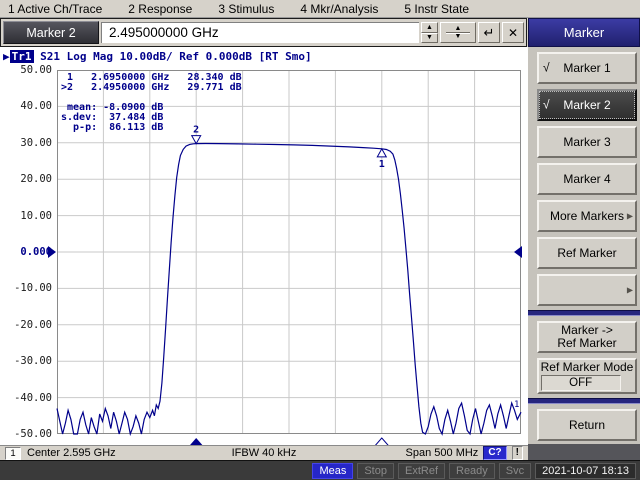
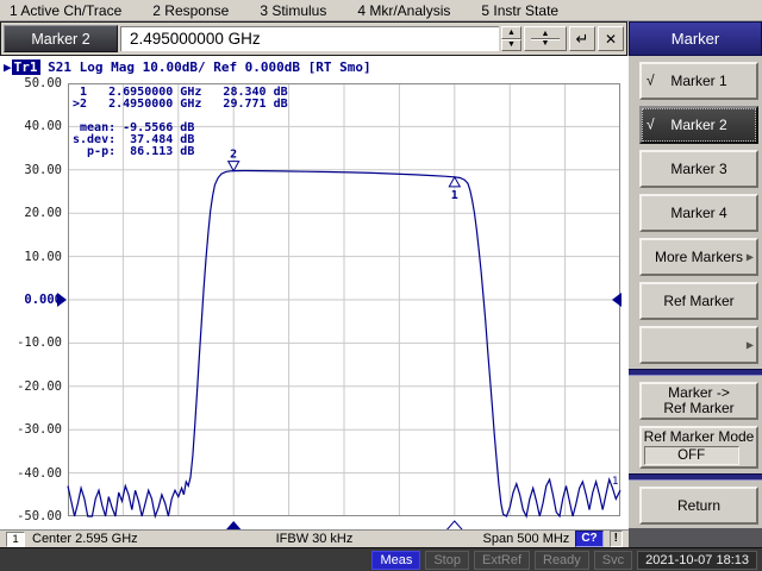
  1 Active Ch/Trace
  2 Response
  3 Stimulus
  4 Mkr/Analysis
  5 Instr State
  Marker 2
  2.495000000 GHz
  ↵
  ✕
  ▶ Tr1 S21 Log Mag 10.00dB/ Ref 0.000dB [RT Smo]
  1
  2
  1
  50.00
  40.00
  30.00
  20.00
  10.00
  0.000
  -10.00
  -20.00
  -30.00
  -40.00
  -50.00
  1 2.6950000 GHz 28.340 dB
  >2 2.4950000 GHz 29.771 dB
- mean: -8.0900 dB
+ mean: -9.5566 dB
  s.dev: 37.484 dB
  p-p: 86.113 dB
  1
  Center 2.595 GHz
- IFBW 40 kHz
+ IFBW 30 kHz
  Span 500 MHz
  C?
  !
  Marker
  √
  Marker 1
  √
  Marker 2
  Marker 3
  Marker 4
  More Markers
  ▶
  Ref Marker
  ▶
  Marker ->
  Ref Marker
  Ref Marker Mode
  OFF
  Return
  Meas
  Stop
  ExtRef
  Ready
  Svc
  2021-10-07 18:13
